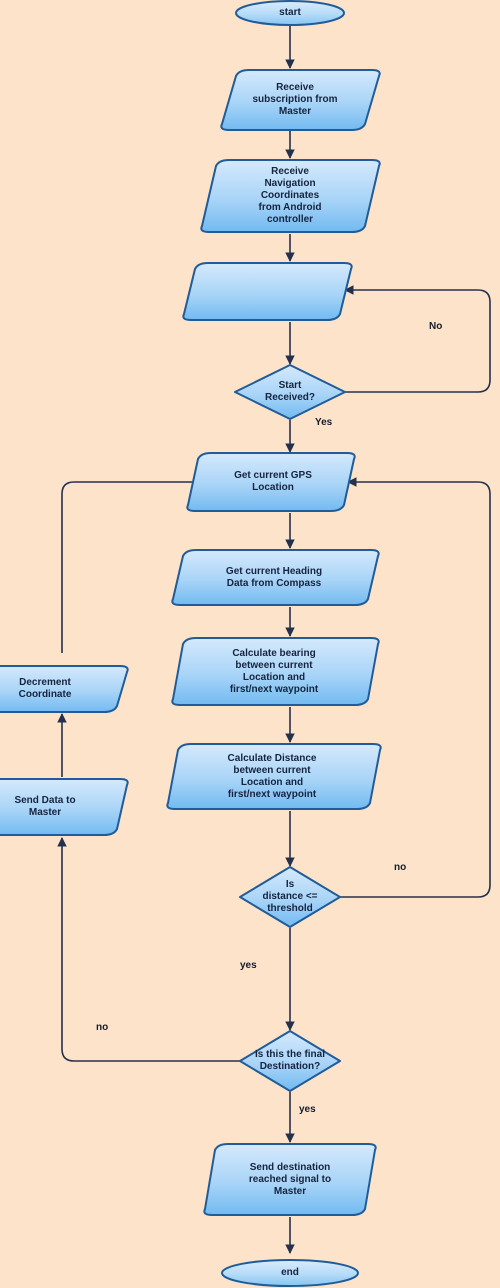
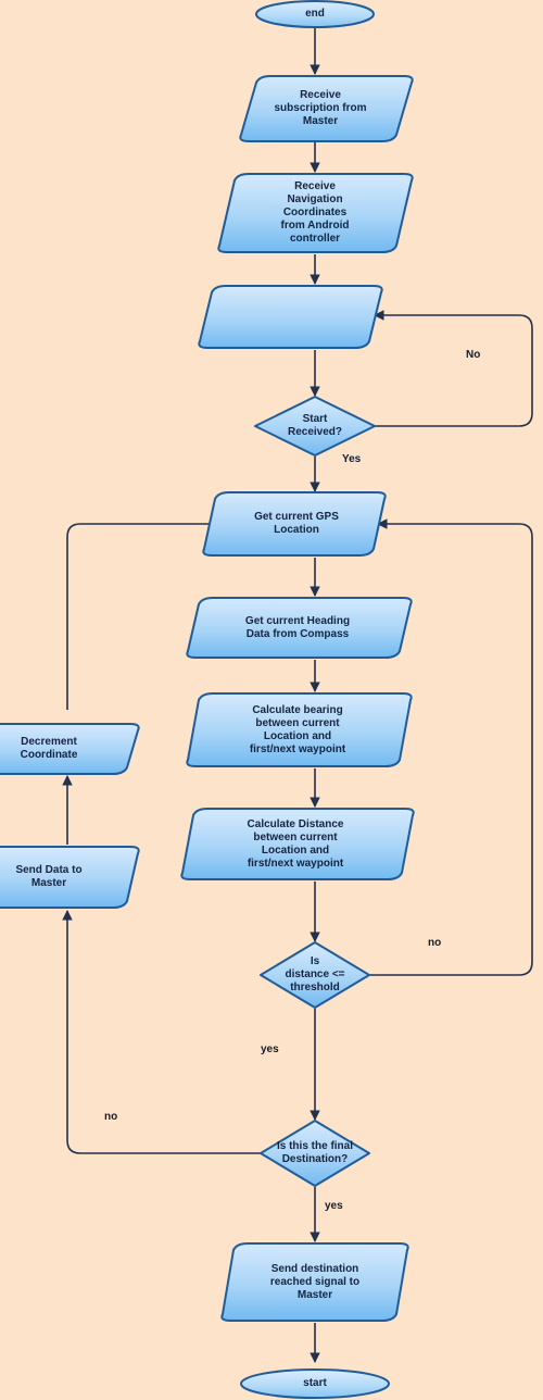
- start
+ end
  Receive
  subscription from
  Master
  Receive
  Navigation
  Coordinates
  from Android
  controller
  Start
  Received?
  Get current GPS
  Location
  Get current Heading
  Data from Compass
  Calculate bearing
  between current
  Location and
  first/next waypoint
  Calculate Distance
  between current
  Location and
  first/next waypoint
  Is
  distance <=
  threshold
  Is this the final
  Destination?
  Send Data to
  Master
  Decrement
  Coordinate
  Send destination
  reached signal to
  Master
- end
+ start
  No
  Yes
  no
  yes
  no
  yes
